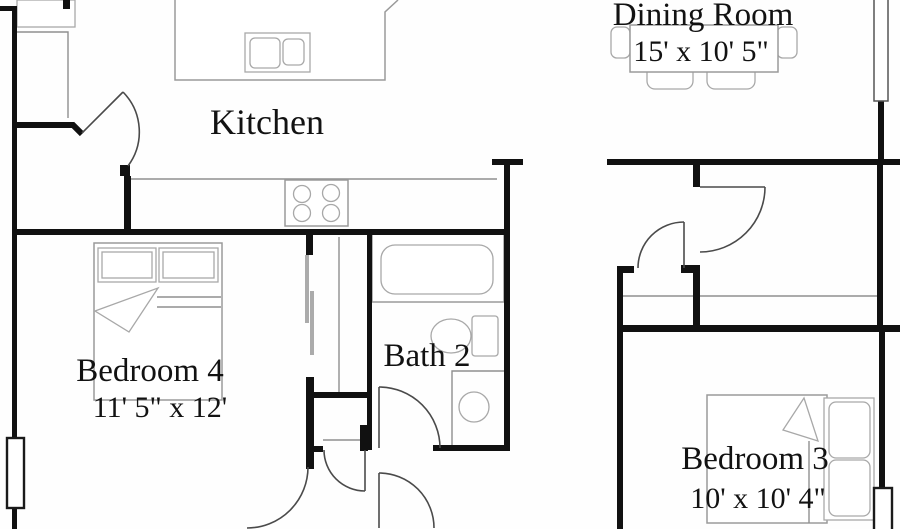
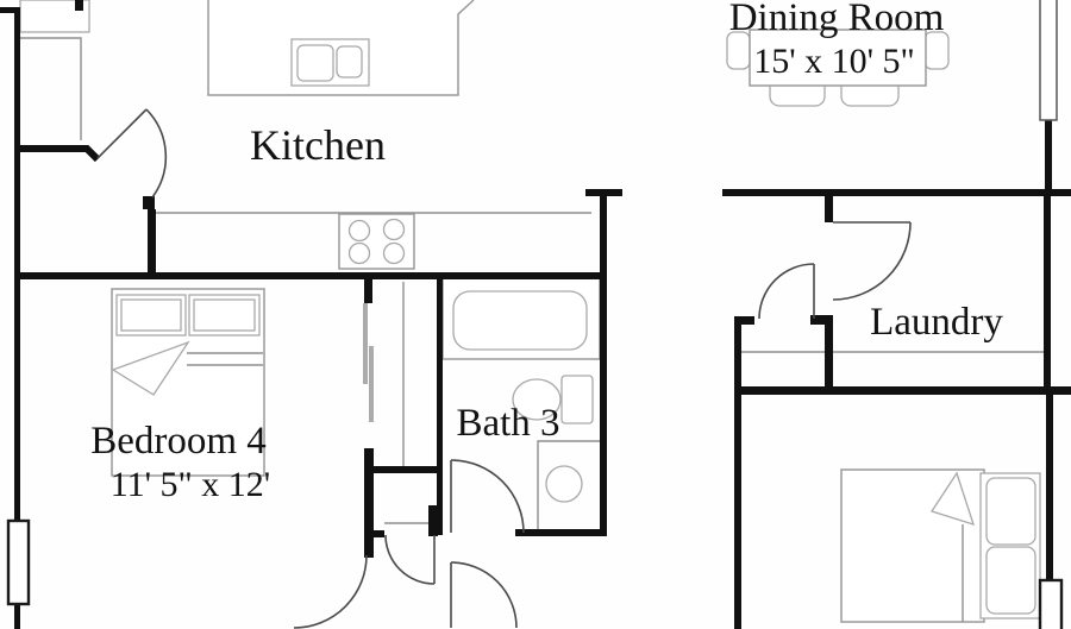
  Kitchen
  Dining Room
  15' x 10' 5"
+ Laundry
- Bath 2
+ Bath 3
  Bedroom 4
  11' 5" x 12'
- Bedroom 3
- 10' x 10' 4"
